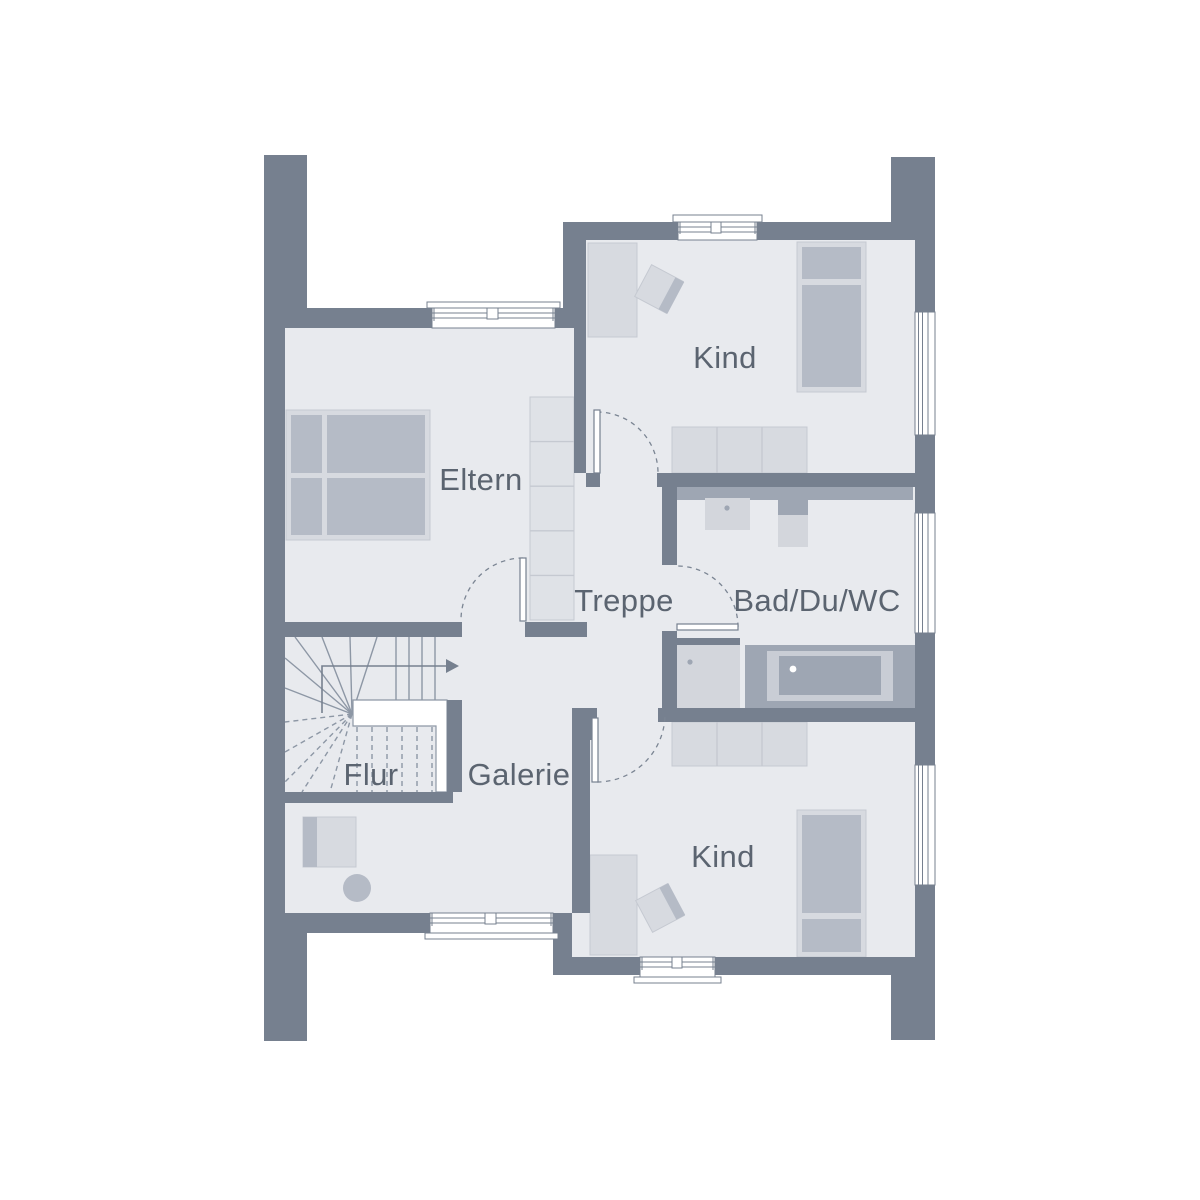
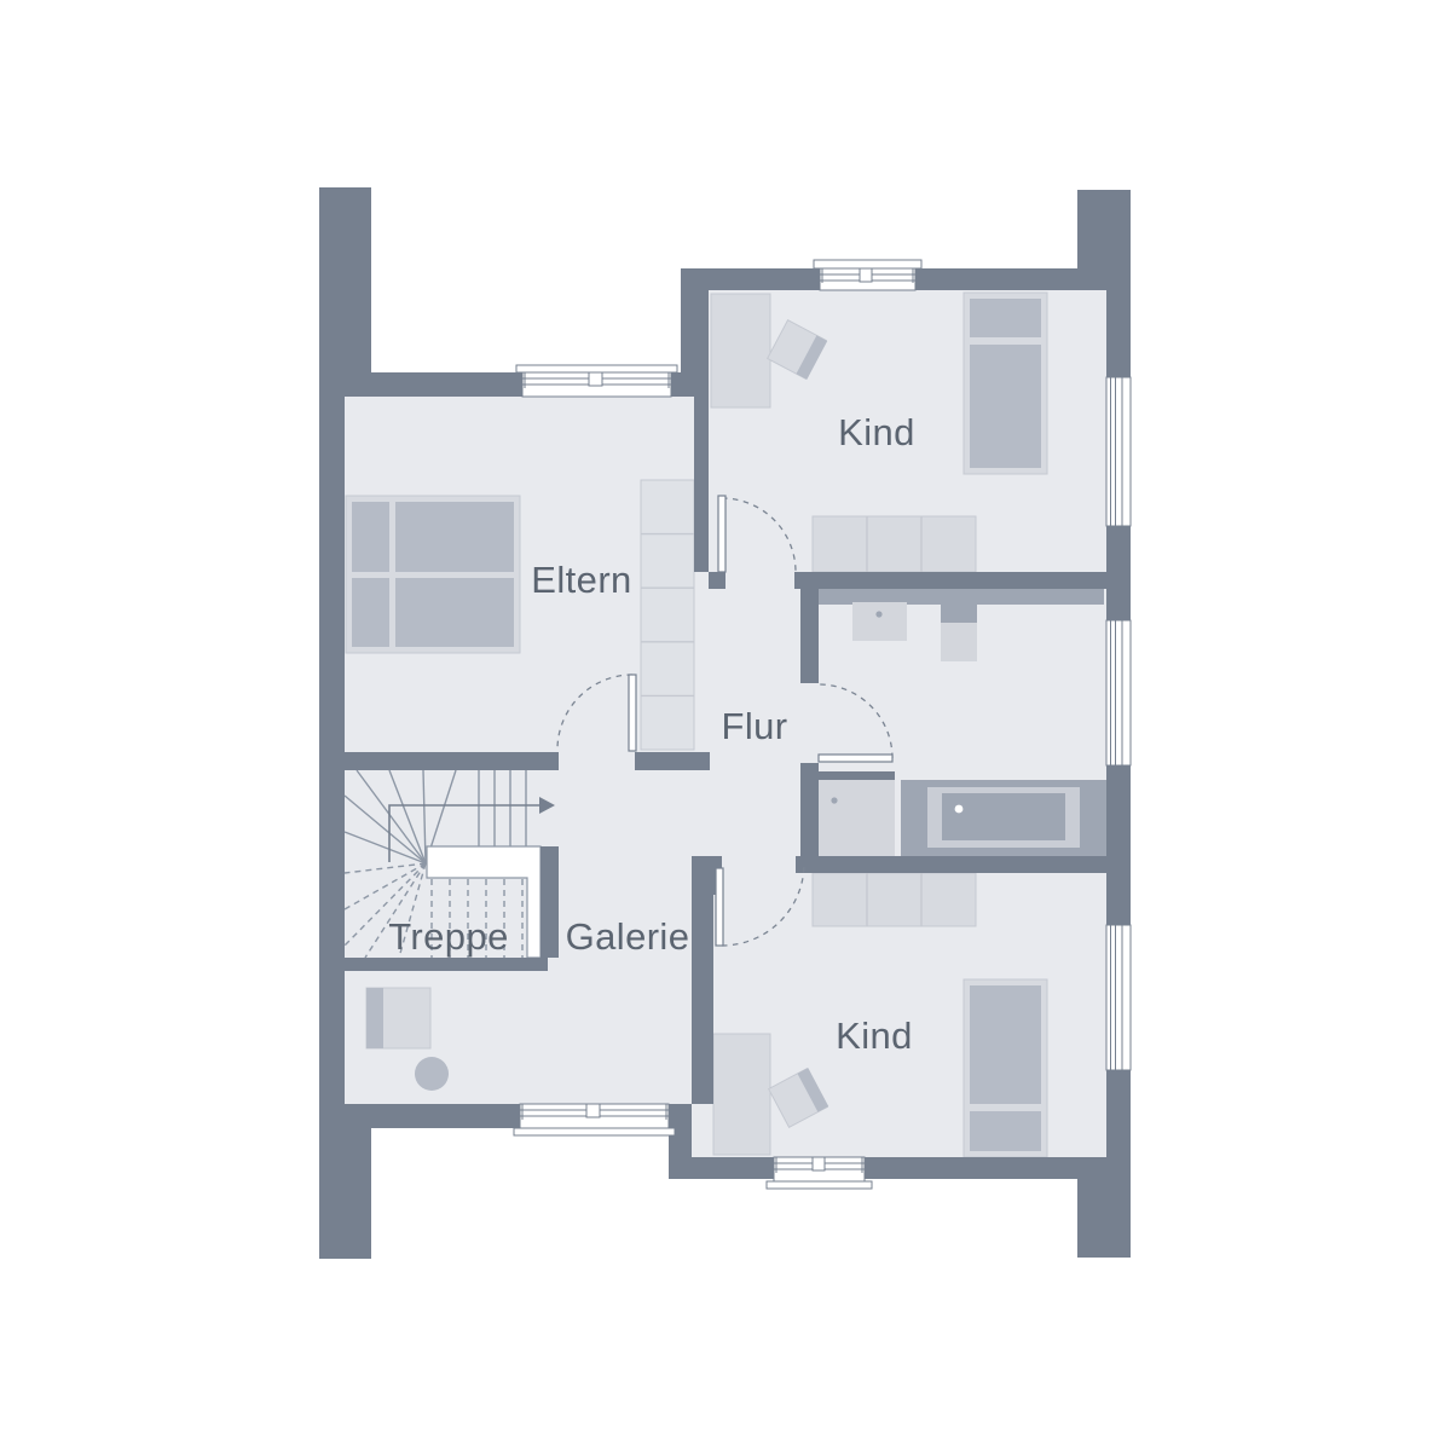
  Kind
  Eltern
- Treppe
+ Flur
- Bad/Du/WC
- Flur
+ Treppe
  Galerie
  Kind
